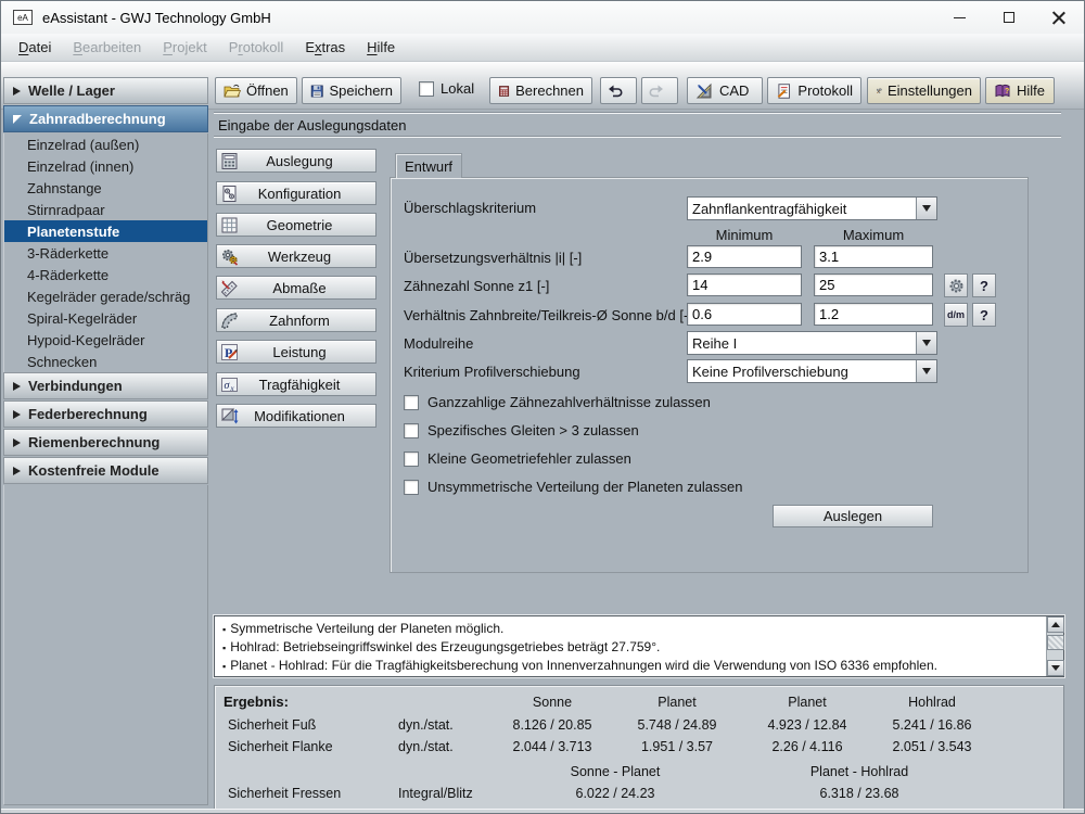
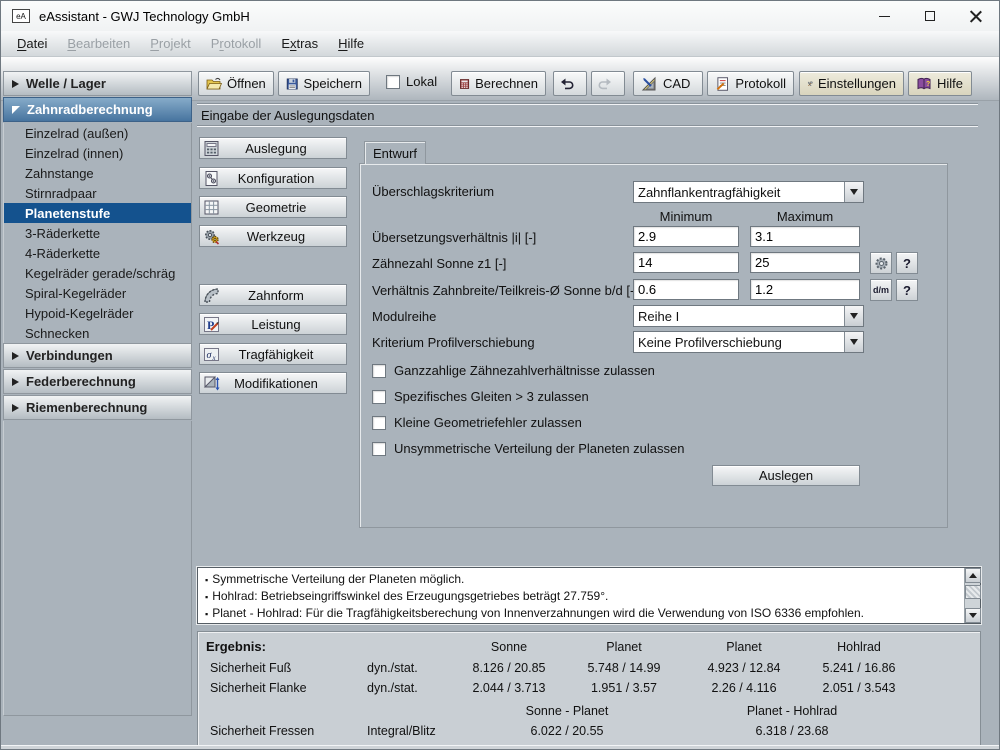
  eA
  eAssistant - GWJ Technology GmbH
  Datei
  Bearbeiten
  Projekt
  Protokoll
  Extras
  Hilfe
  Öffnen
  Speichern
  Lokal
  Berechnen
  CAD
  Protokoll
  Einstellungen
  Hilfe
  Welle / Lager
  Zahnradberechnung
  Einzelrad (außen)
  Einzelrad (innen)
  Zahnstange
  Stirnradpaar
  Planetenstufe
  3-Räderkette
  4-Räderkette
  Kegelräder gerade/schräg
  Spiral-Kegelräder
  Hypoid-Kegelräder
  Schnecken
  Verbindungen
  Federberechnung
  Riemenberechnung
- Kostenfreie Module
  Eingabe der Auslegungsdaten
  Auslegung
  Konfiguration
  Geometrie
  Werkzeug
- Abmaße
  Zahnform
  P
  Leistung
  σ
  x
  Tragfähigkeit
  Modifikationen
  Entwurf
  Überschlagskriterium
  Zahnflankentragfähigkeit
  Minimum
  Maximum
  Übersetzungsverhältnis |i| [-]
  2.9
  3.1
  Zähnezahl Sonne z1 [-]
  14
  25
  ?
  Verhältnis Zahnbreite/Teilkreis-Ø Sonne b/d [
  0.6
  1.2
  d/m
  ?
  Modulreihe
  Reihe I
  Kriterium Profilverschiebung
  Keine Profilverschiebung
  Ganzzahlige Zähnezahlverhältnisse zulassen
  Spezifisches Gleiten > 3 zulassen
  Kleine Geometriefehler zulassen
  Unsymmetrische Verteilung der Planeten zulassen
  Auslegen
  ▪ Symmetrische Verteilung der Planeten möglich.
  ▪ Hohlrad: Betriebseingriffswinkel des Erzeugungsgetriebes beträgt 27.759°.
  ▪ Planet - Hohlrad: Für die Tragfähigkeitsberechung von Innenverzahnungen wird die Verwendung von ISO 6336 empfohlen.
  Ergebnis:
  Sonne
  Planet
  Planet
  Hohlrad
  Sicherheit Fuß
  dyn./stat.
  8.126 / 20.85
- 5.748 / 24.89
+ 5.748 / 14.99
  4.923 / 12.84
  5.241 / 16.86
  Sicherheit Flanke
  dyn./stat.
  2.044 / 3.713
  1.951 / 3.57
  2.26 / 4.116
  2.051 / 3.543
  Sonne - Planet
  Planet - Hohlrad
  Sicherheit Fressen
  Integral/Blitz
- 6.022 / 24.23
+ 6.022 / 20.55
  6.318 / 23.68
